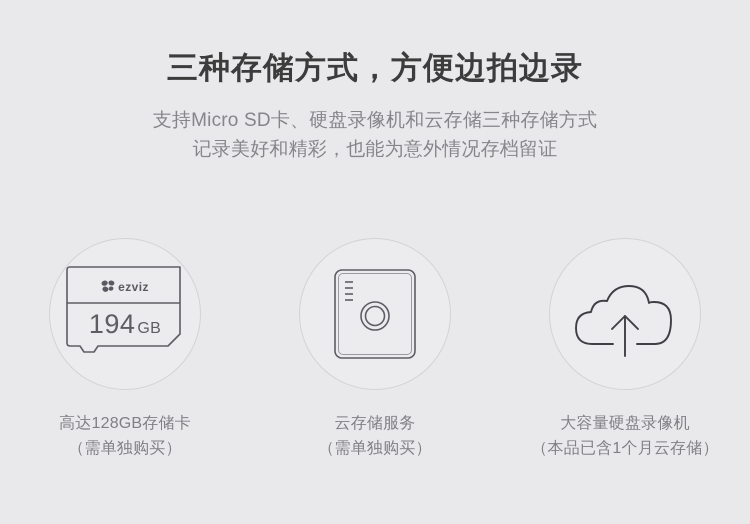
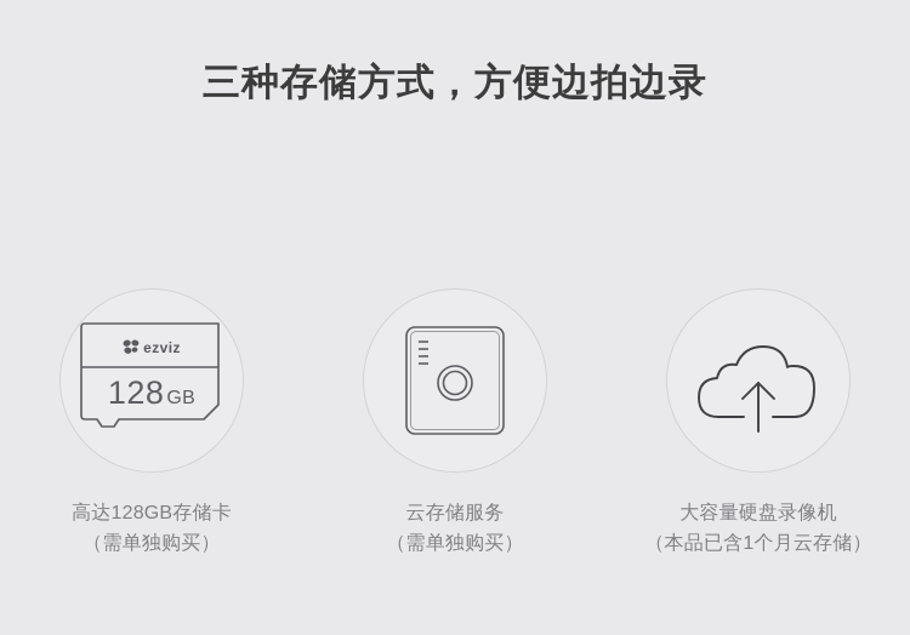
  三种存储方式，方便边拍边录
- 支持Micro SD卡、硬盘录像机和云存储三种存储方式
- 记录美好和精彩，也能为意外情况存档留证
  ezviz
- 194
+ 128
  GB
  高达128GB存储卡
  （需单独购买）
  云存储服务
  （需单独购买）
  大容量硬盘录像机
  （本品已含1个月云存储）
